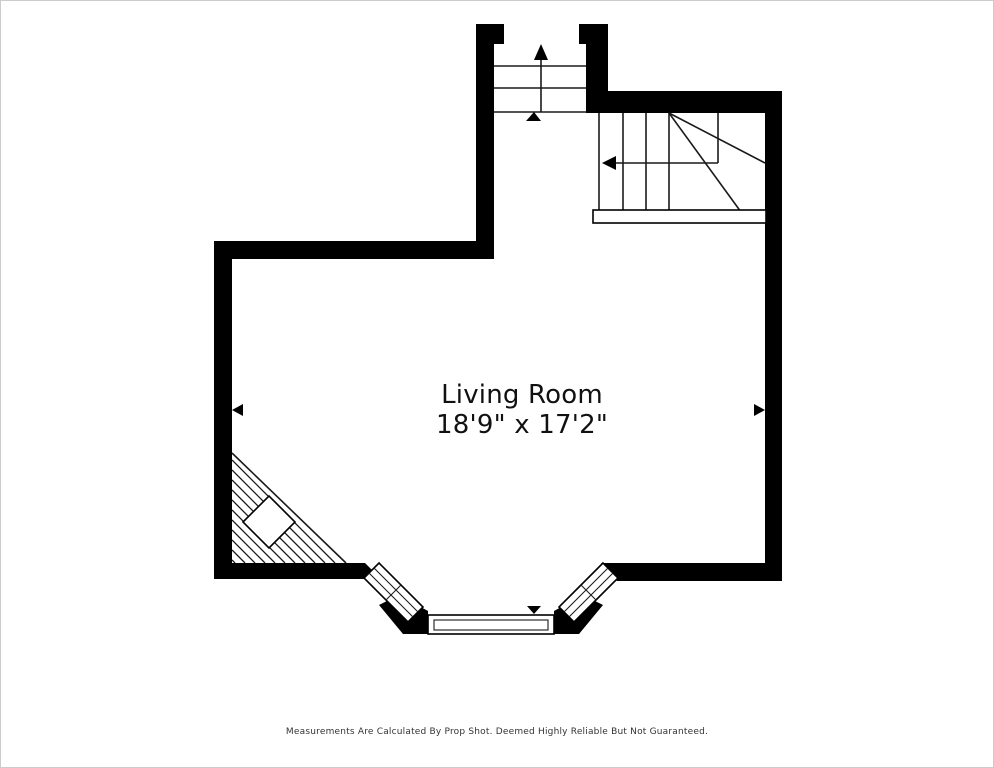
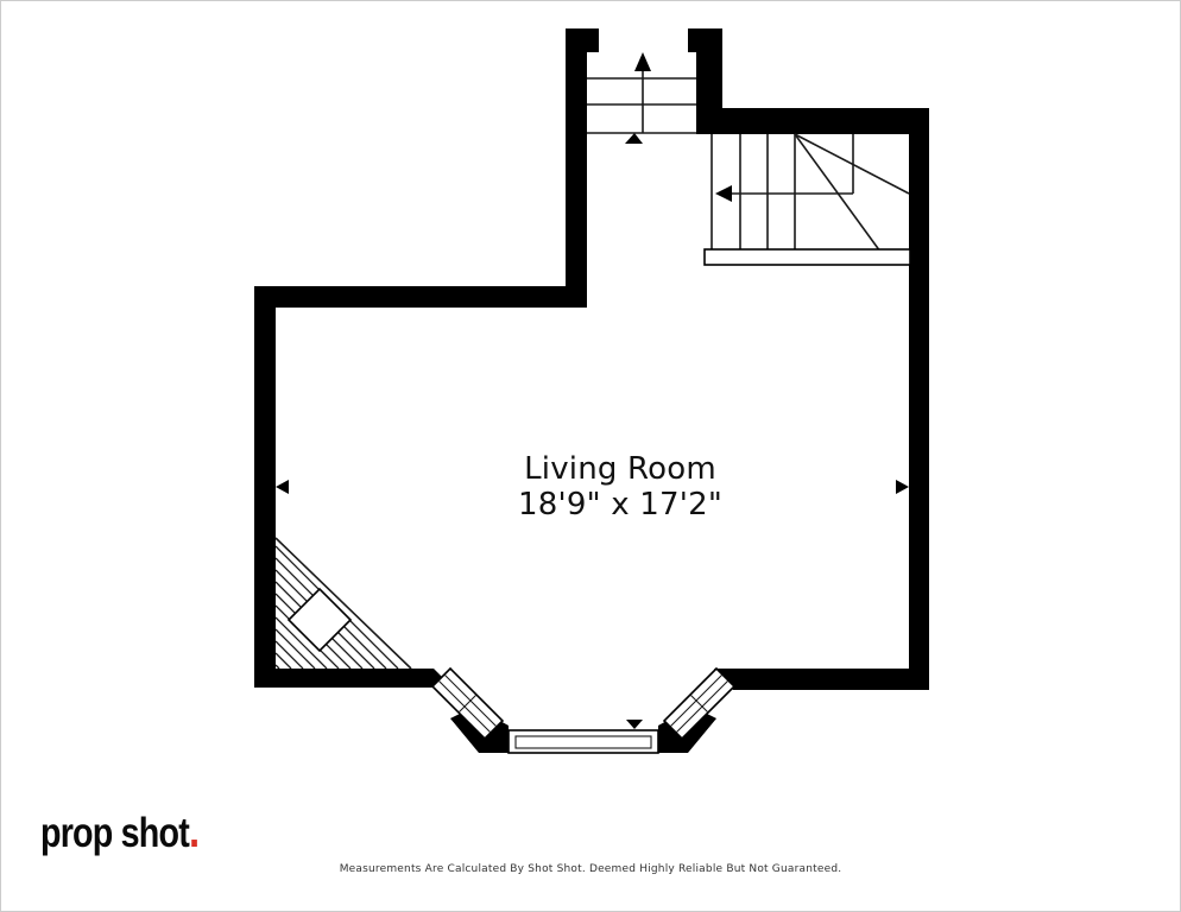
  Living Room
  18'9" x 17'2"
+ prop shot.
- Measurements Are Calculated By Prop Shot. Deemed Highly Reliable But Not Guaranteed.
+ Measurements Are Calculated By Shot Shot. Deemed Highly Reliable But Not Guaranteed.
